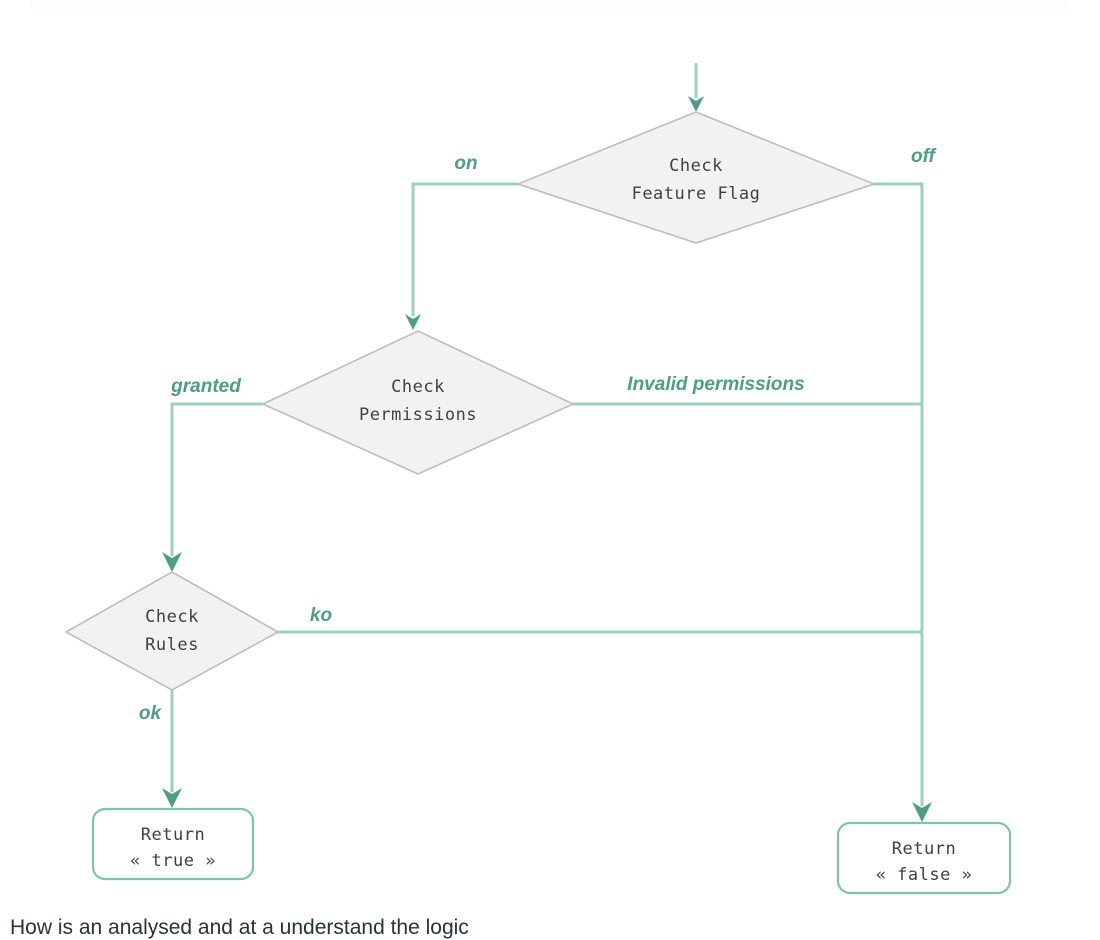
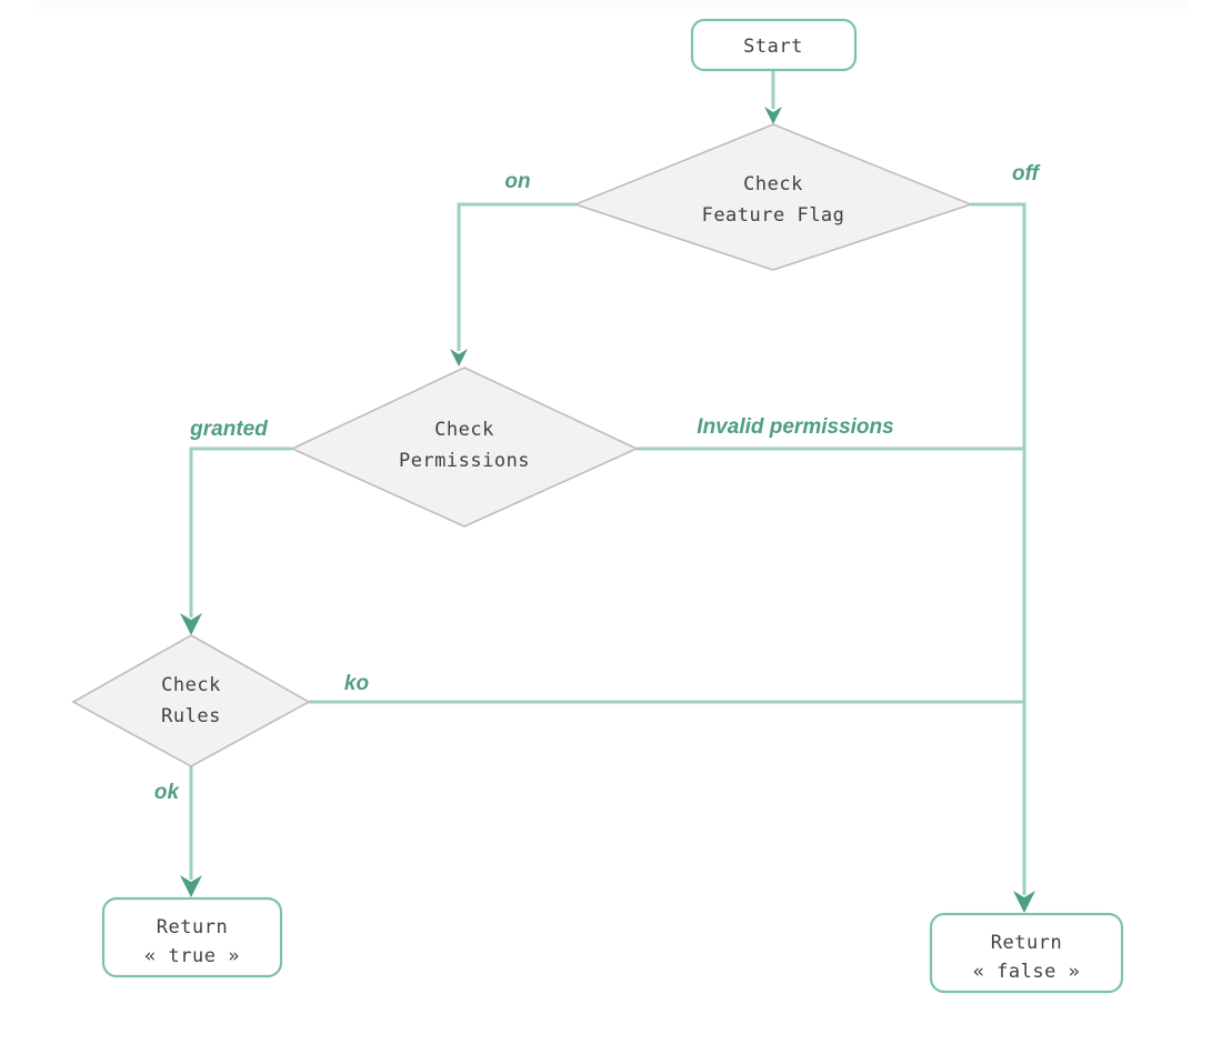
+ Start
  Check
  Feature Flag
  Check
  Permissions
  Check
  Rules
  Return
  « true »
  Return
  « false »
  on
  off
  granted
  Invalid permissions
  ko
  ok
- How is an analysed and at a understand the logic
